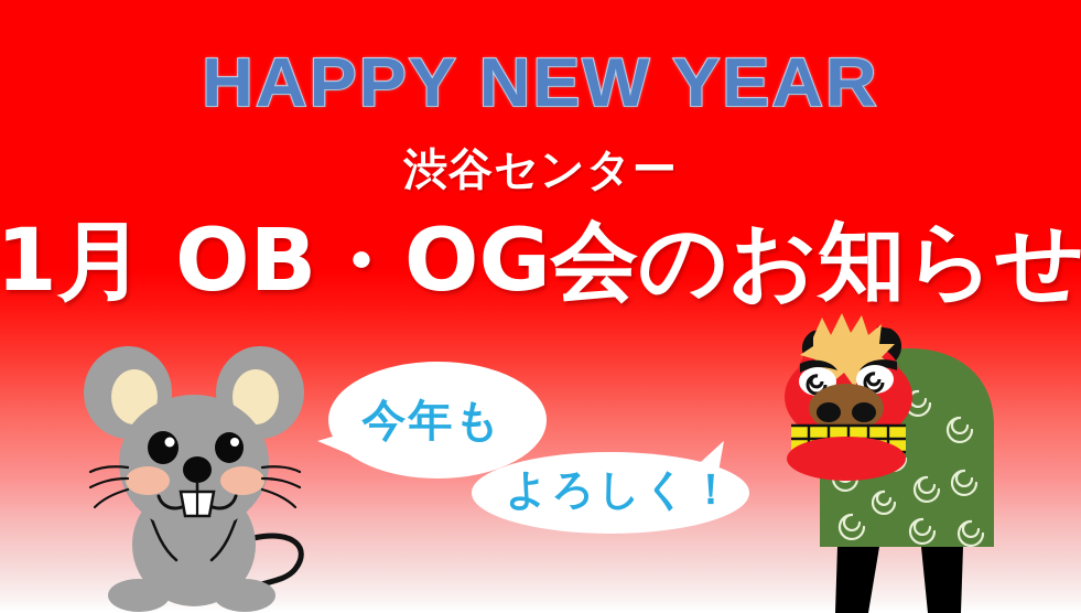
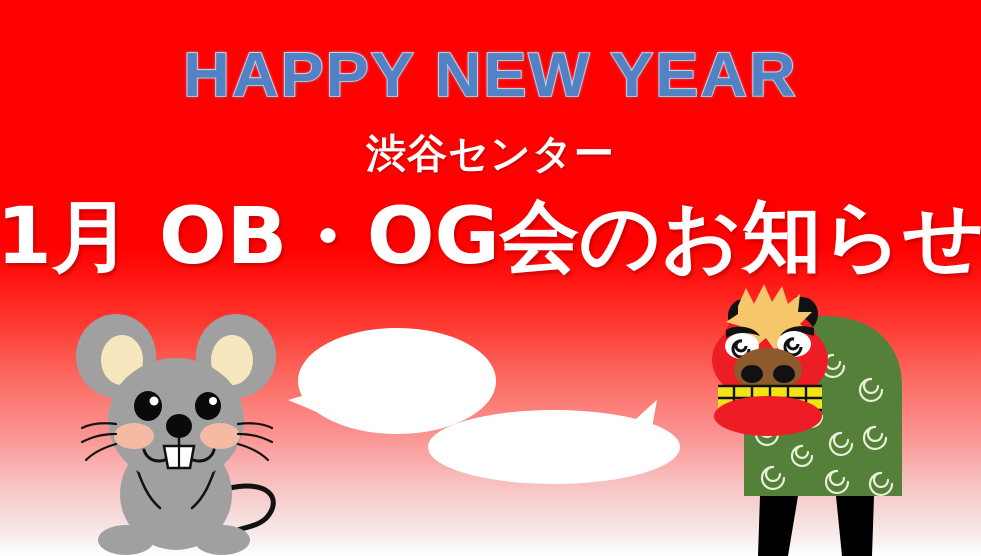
  HAPPY NEW YEAR
  渋谷センター
  1月 OB・OG会のお知らせ
- 今年も
- よろしく！
